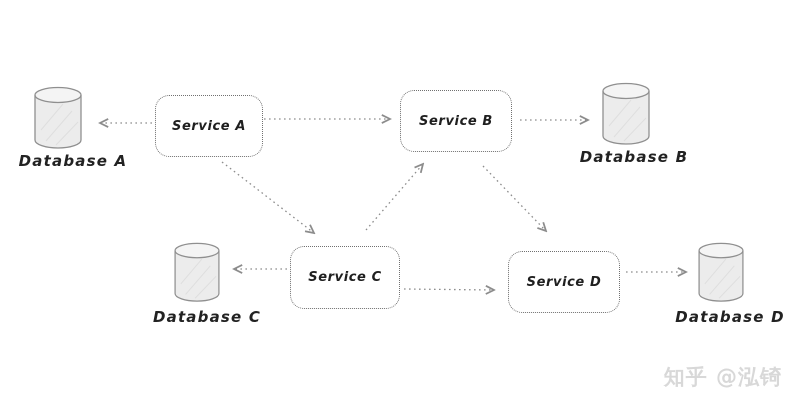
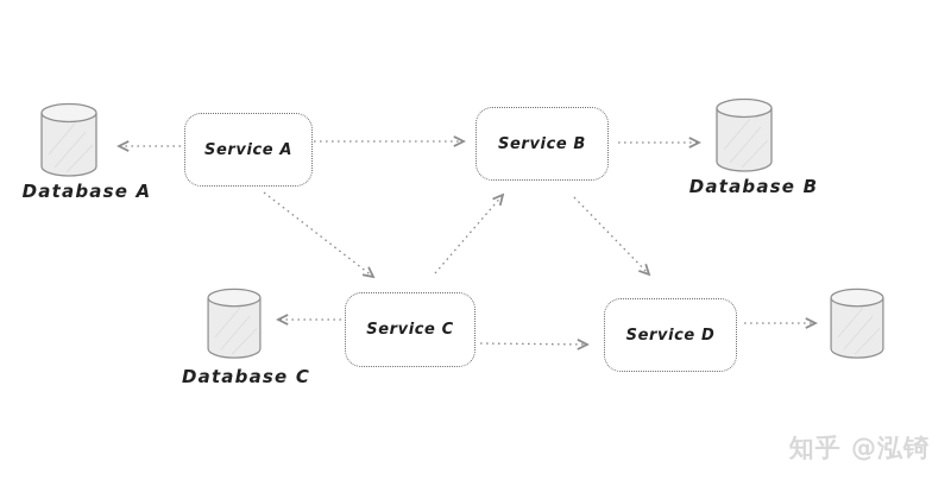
  Database A
  Service A
  Service B
  Database B
  Database C
  Service C
  Service D
- Database D
  知乎 @泓锜
